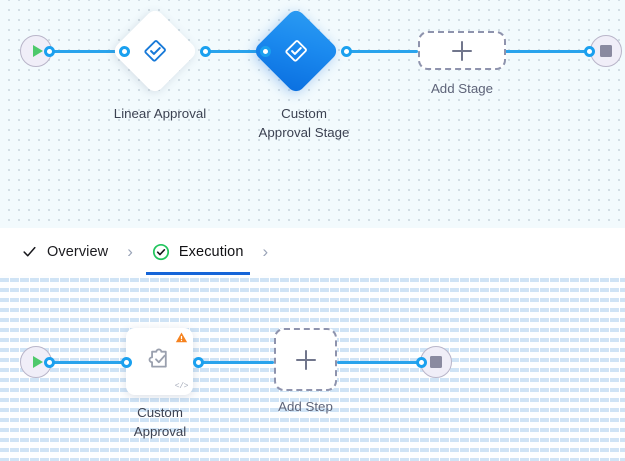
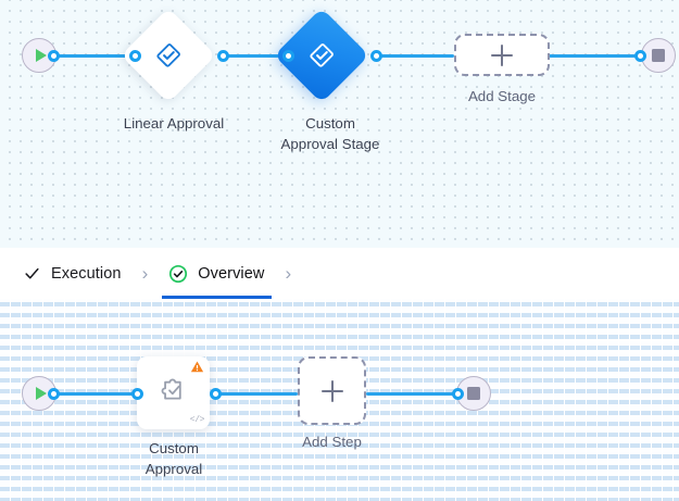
  Linear Approval
  Custom
  Approval Stage
  Add Stage
- Overview
+ Execution
  ›
- Execution
+ Overview
  ›
  </>
  Custom
  Approval
  Add Step
